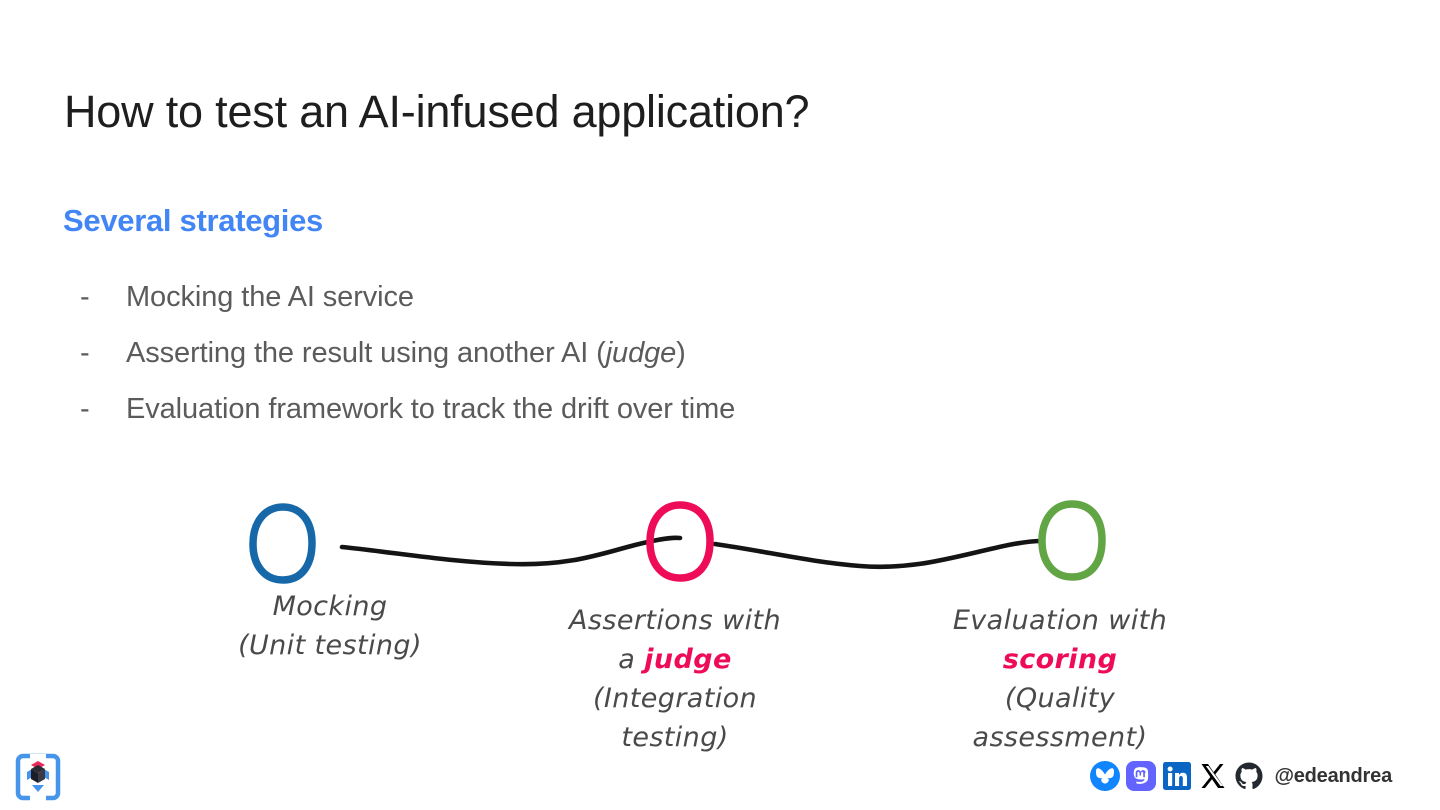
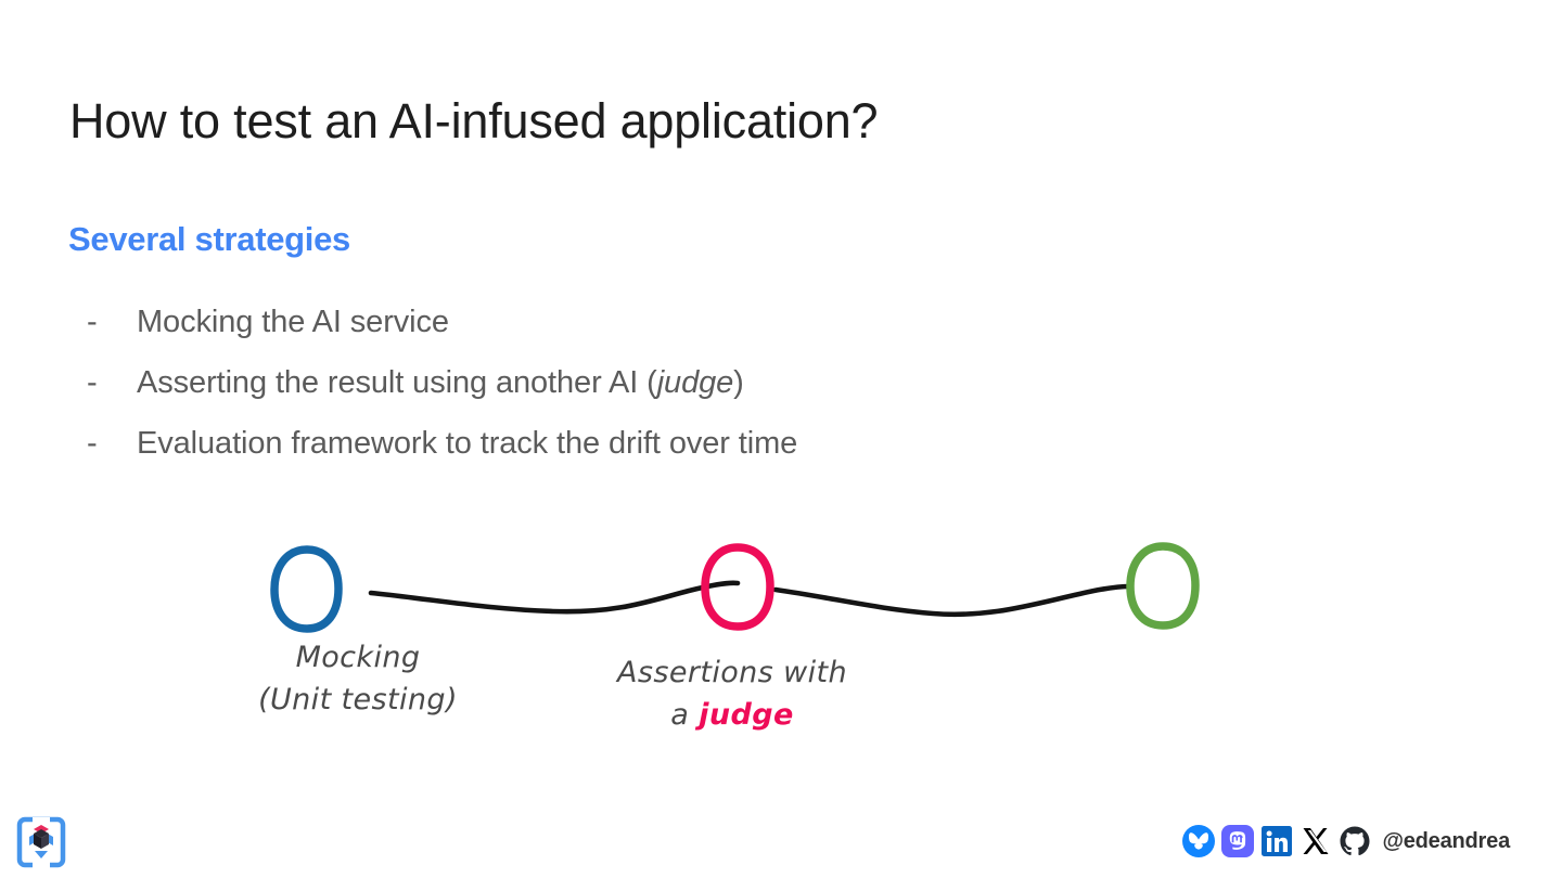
  How to test an AI-infused application?
  Several strategies
  -
  Mocking the AI service
  -
  Asserting the result using another AI (judge)
  -
  Evaluation framework to track the drift over time
  Mocking
  (Unit testing)
  Assertions with
  a judge
- (Integration
- testing)
- Evaluation with
- scoring
- (Quality
- assessment)
  @edeandrea
